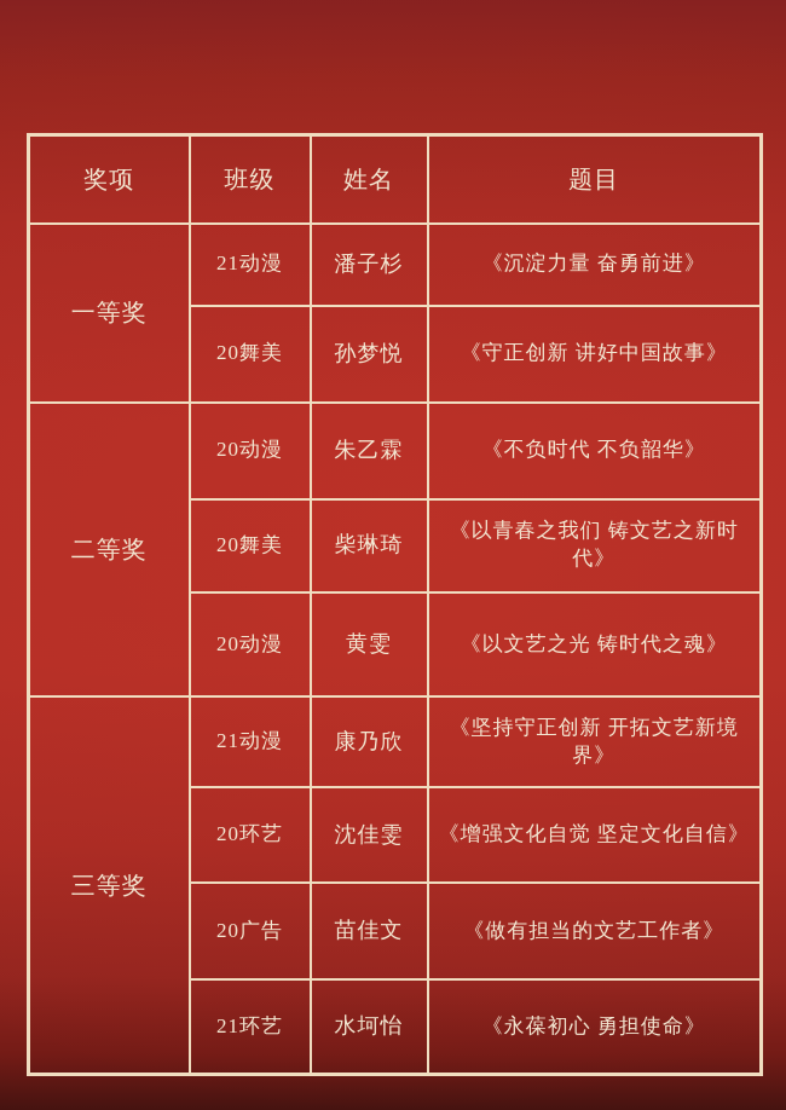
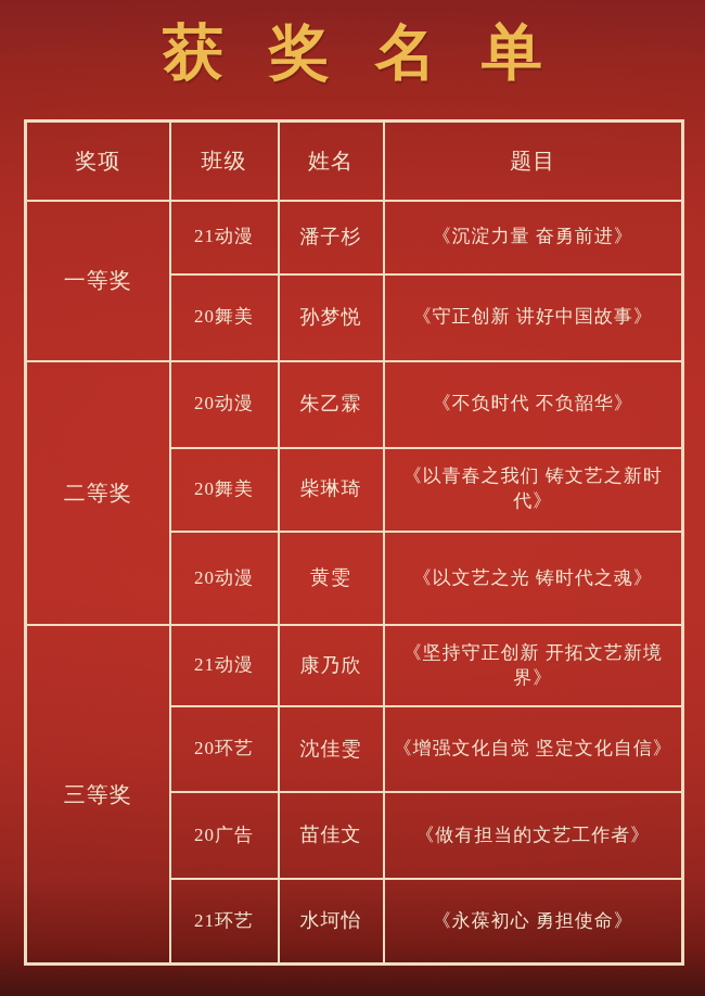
+ 获奖名单
  奖项	班级	姓名	题目
  一等奖	21动漫	潘子杉	《沉淀力量 奋勇前进》
  20舞美	孙梦悦	《守正创新 讲好中国故事》
  二等奖	20动漫	朱乙霖	《不负时代 不负韶华》
  20舞美	柴琳琦	《以青春之我们 铸文艺之新时代》
  20动漫	黄雯	《以文艺之光 铸时代之魂》
  三等奖	21动漫	康乃欣	《坚持守正创新 开拓文艺新境界》
  20环艺	沈佳雯	《增强文化自觉 坚定文化自信》
  20广告	苗佳文	《做有担当的文艺工作者》
  21环艺	水坷怡	《永葆初心 勇担使命》
